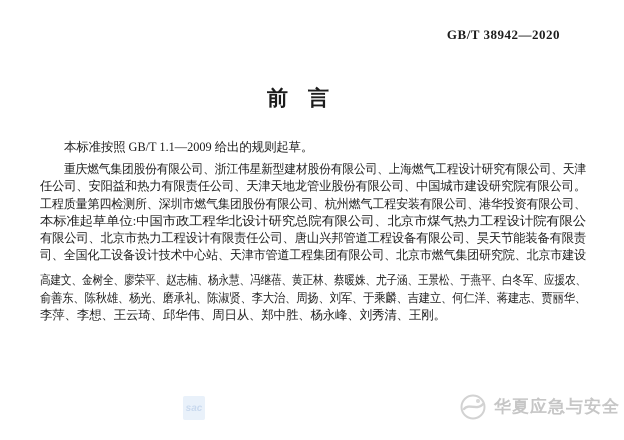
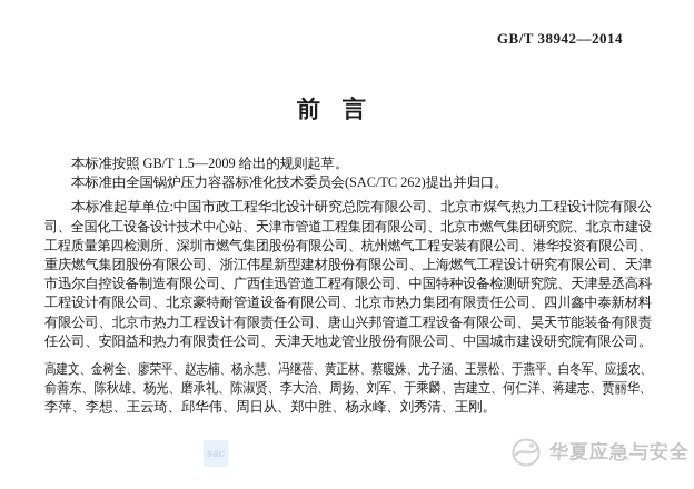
- GB/T 38942—2020
+ GB/T 38942—2014
  前 言
- 本标准按照 GB/T 1.1—2009 给出的规则起草。
+ 本标准按照 GB/T 1.5—2009 给出的规则起草。
+ 本标准由全国锅炉压力容器标准化技术委员会(SAC/TC 262)提出并归口。
- 重庆燃气集团股份有限公司、浙江伟星新型建材股份有限公司、上海燃气工程设计研究有限公司、天津
+ 本标准起草单位:中国市政工程华北设计研究总院有限公司、北京市煤气热力工程设计院有限公
- 任公司、安阳益和热力有限责任公司、天津天地龙管业股份有限公司、中国城市建设研究院有限公司。
+ 司、全国化工设备设计技术中心站、天津市管道工程集团有限公司、北京市燃气集团研究院、北京市建设
  工程质量第四检测所、深圳市燃气集团股份有限公司、杭州燃气工程安装有限公司、港华投资有限公司、
- 本标准起草单位:中国市政工程华北设计研究总院有限公司、北京市煤气热力工程设计院有限公
+ 重庆燃气集团股份有限公司、浙江伟星新型建材股份有限公司、上海燃气工程设计研究有限公司、天津
+ 市迅尔自控设备制造有限公司、广西佳迅管道工程有限公司、中国特种设备检测研究院、天津昱丞高科
+ 工程设计有限公司、北京豪特耐管道设备有限公司、北京市热力集团有限责任公司、四川鑫中泰新材料
  有限公司、北京市热力工程设计有限责任公司、唐山兴邦管道工程设备有限公司、昊天节能装备有限责
- 司、全国化工设备设计技术中心站、天津市管道工程集团有限公司、北京市燃气集团研究院、北京市建设
+ 任公司、安阳益和热力有限责任公司、天津天地龙管业股份有限公司、中国城市建设研究院有限公司。
  高建文、金树全、廖荣平、赵志楠、杨永慧、冯继蓓、黄正林、蔡暖姝、尤子涵、王景松、于燕平、白冬军、应援农、
  俞善东、陈秋雄、杨光、磨承礼、陈淑贤、李大治、周扬、刘军、于乘麟、吉建立、何仁洋、蒋建志、贾丽华、
  李萍、李想、王云琦、邱华伟、周日从、郑中胜、杨永峰、刘秀清、王刚。
  sac
  华夏应急与安全
